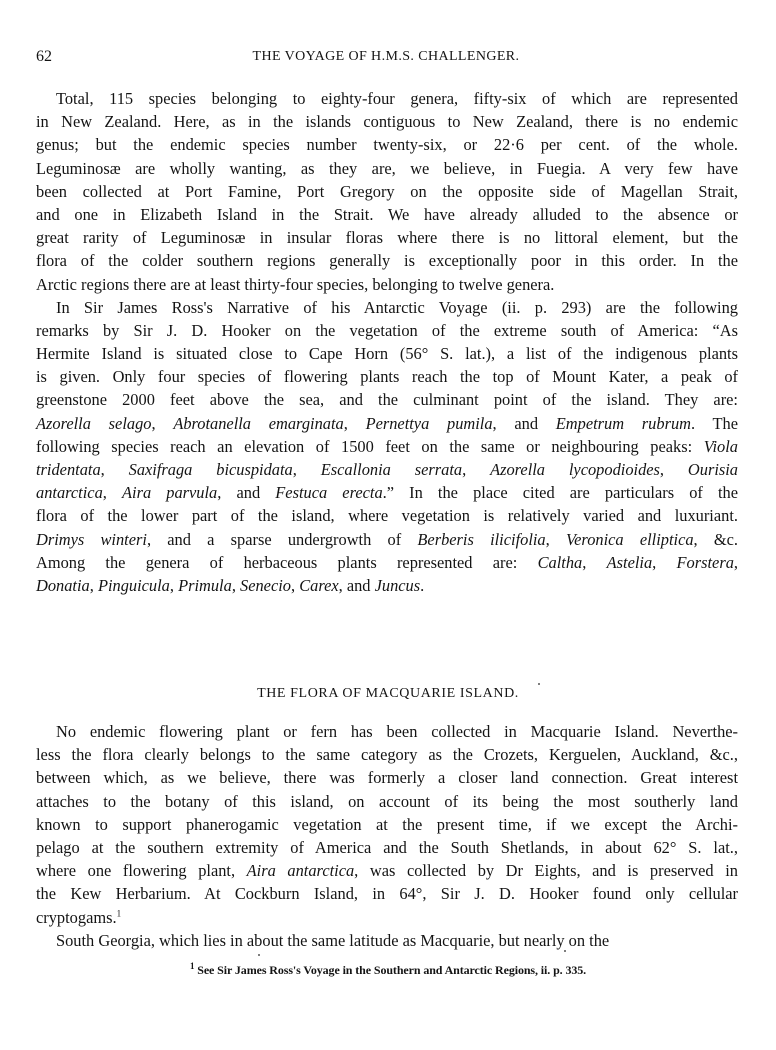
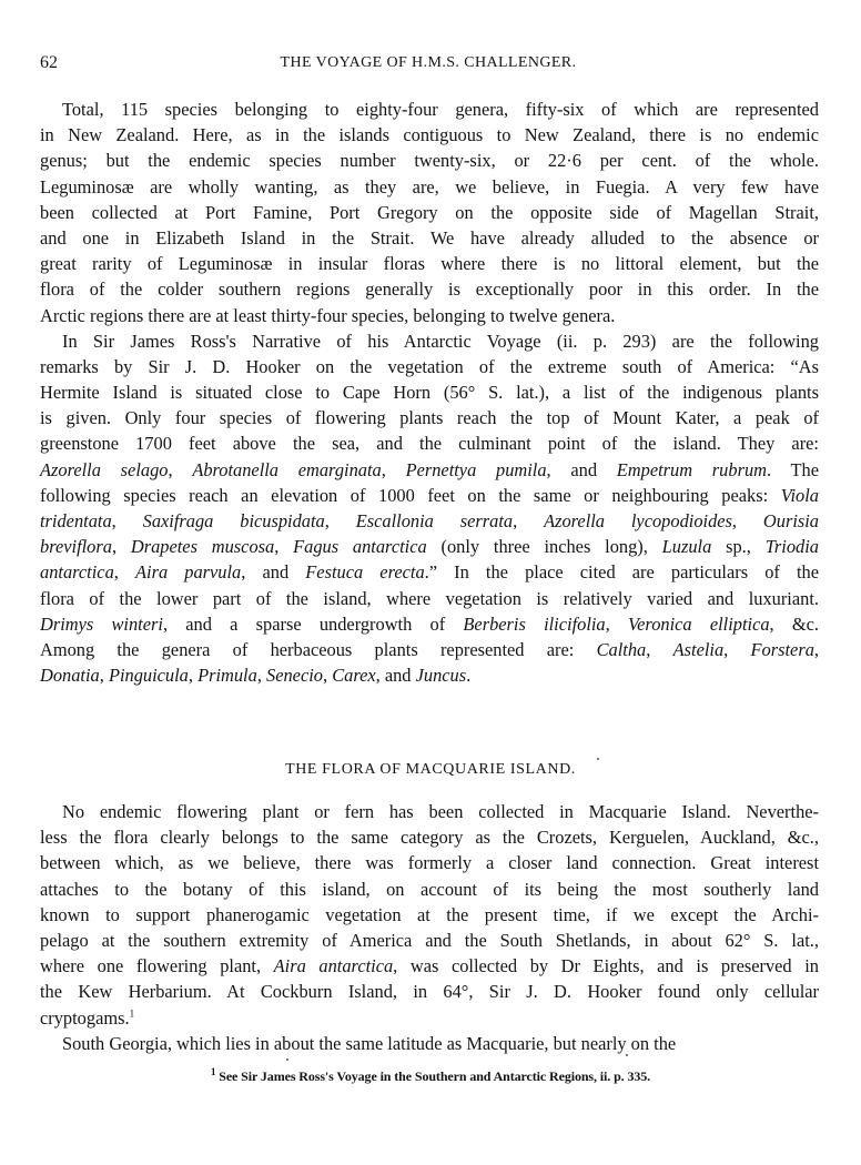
  62
  THE VOYAGE OF H.M.S. CHALLENGER.
  Total, 115 species belonging to eighty-four genera, fifty-six of which are represented
  in New Zealand. Here, as in the islands contiguous to New Zealand, there is no endemic
  genus; but the endemic species number twenty-six, or 22·6 per cent. of the whole.
  Leguminosæ are wholly wanting, as they are, we believe, in Fuegia. A very few have
  been collected at Port Famine, Port Gregory on the opposite side of Magellan Strait,
  and one in Elizabeth Island in the Strait. We have already alluded to the absence or
  great rarity of Leguminosæ in insular floras where there is no littoral element, but the
  flora of the colder southern regions generally is exceptionally poor in this order. In the
  Arctic regions there are at least thirty-four species, belonging to twelve genera.
  In Sir James Ross's Narrative of his Antarctic Voyage (ii. p. 293) are the following
  remarks by Sir J. D. Hooker on the vegetation of the extreme south of America: “As
  Hermite Island is situated close to Cape Horn (56° S. lat.), a list of the indigenous plants
  is given. Only four species of flowering plants reach the top of Mount Kater, a peak of
- greenstone 2000 feet above the sea, and the culminant point of the island. They are:
+ greenstone 1700 feet above the sea, and the culminant point of the island. They are:
  Azorella selago, Abrotanella emarginata, Pernettya pumila, and Empetrum rubrum. The
- following species reach an elevation of 1500 feet on the same or neighbouring peaks: Viola
+ following species reach an elevation of 1000 feet on the same or neighbouring peaks: Viola
  tridentata, Saxifraga bicuspidata, Escallonia serrata, Azorella lycopodioides, Ourisia
+ breviflora, Drapetes muscosa, Fagus antarctica (only three inches long), Luzula sp., Triodia
  antarctica, Aira parvula, and Festuca erecta.” In the place cited are particulars of the
  flora of the lower part of the island, where vegetation is relatively varied and luxuriant.
  Drimys winteri, and a sparse undergrowth of Berberis ilicifolia, Veronica elliptica, &c.
  Among the genera of herbaceous plants represented are: Caltha, Astelia, Forstera,
  Donatia, Pinguicula, Primula, Senecio, Carex, and Juncus.
  THE FLORA OF MACQUARIE ISLAND.
  No endemic flowering plant or fern has been collected in Macquarie Island. Neverthe-
  less the flora clearly belongs to the same category as the Crozets, Kerguelen, Auckland, &c.,
  between which, as we believe, there was formerly a closer land connection. Great interest
  attaches to the botany of this island, on account of its being the most southerly land
  known to support phanerogamic vegetation at the present time, if we except the Archi-
  pelago at the southern extremity of America and the South Shetlands, in about 62° S. lat.,
  where one flowering plant, Aira antarctica, was collected by Dr Eights, and is preserved in
  the Kew Herbarium. At Cockburn Island, in 64°, Sir J. D. Hooker found only cellular
  cryptogams.1
  South Georgia, which lies in about the same latitude as Macquarie, but nearly on the
  1 See Sir James Ross's Voyage in the Southern and Antarctic Regions, ii. p. 335.
